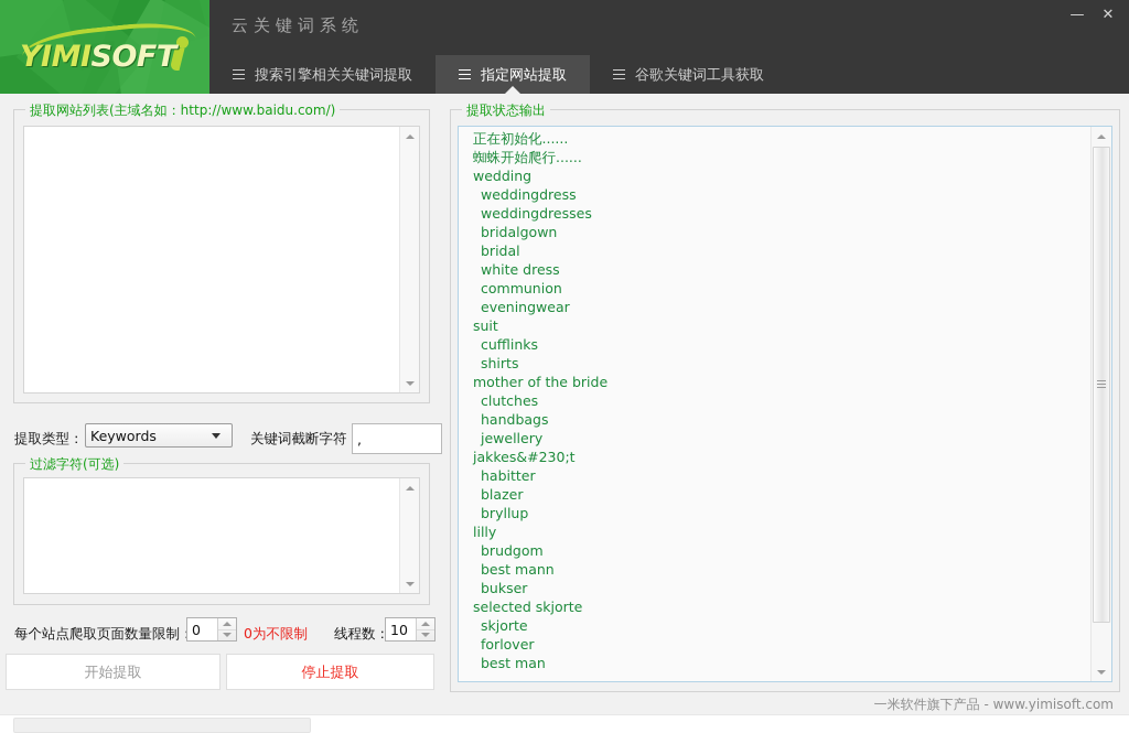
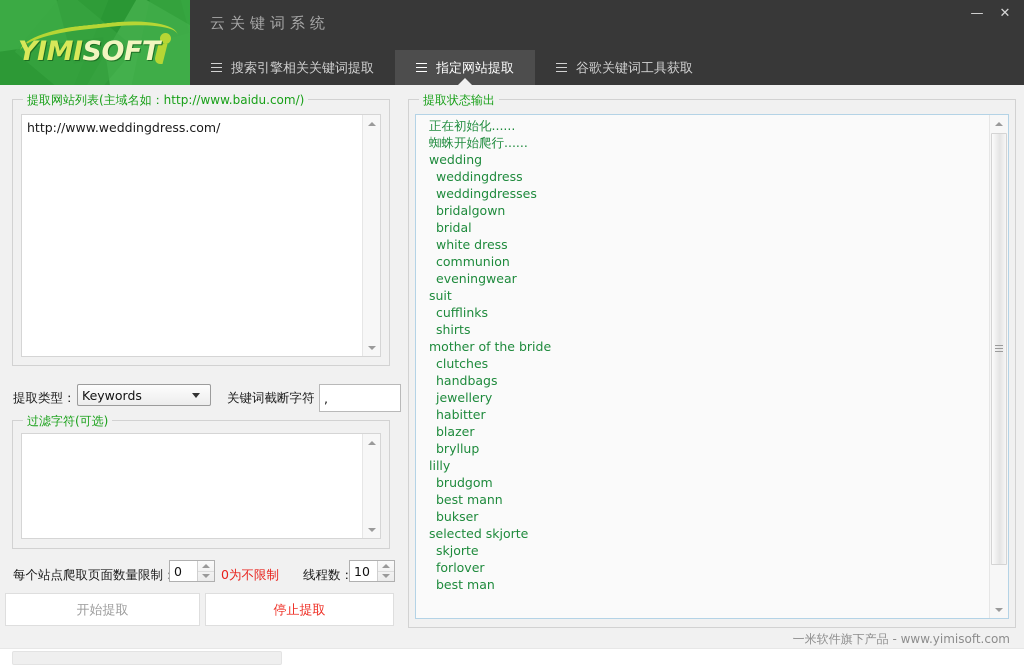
  YIMISOFT
  云关键词系统
  —
  ✕
  搜索引擎相关关键词提取
  指定网站提取
  谷歌关键词工具获取
  提取网站列表(主域名如：http://www.baidu.com/)
+ http://www.weddingdress.com/
  提取类型：
  Keywords
  关键词截断字符
  ,
  过滤字符(可选)
  每个站点爬取页面数量限制
  0
  0为不限制
  线程数：
  10
  开始提取
  停止提取
  提取状态输出
  正在初始化......
  蜘蛛开始爬行......
  wedding
  weddingdress
  weddingdresses
  bridalgown
  bridal
  white dress
  communion
  eveningwear
  suit
  cufflinks
  shirts
  mother of the bride
  clutches
  handbags
  jewellery
- jakkes&#230;t
  habitter
  blazer
  bryllup
  lilly
  brudgom
  best mann
  bukser
  selected skjorte
  skjorte
  forlover
  best man
  一米软件旗下产品 - www.yimisoft.com
